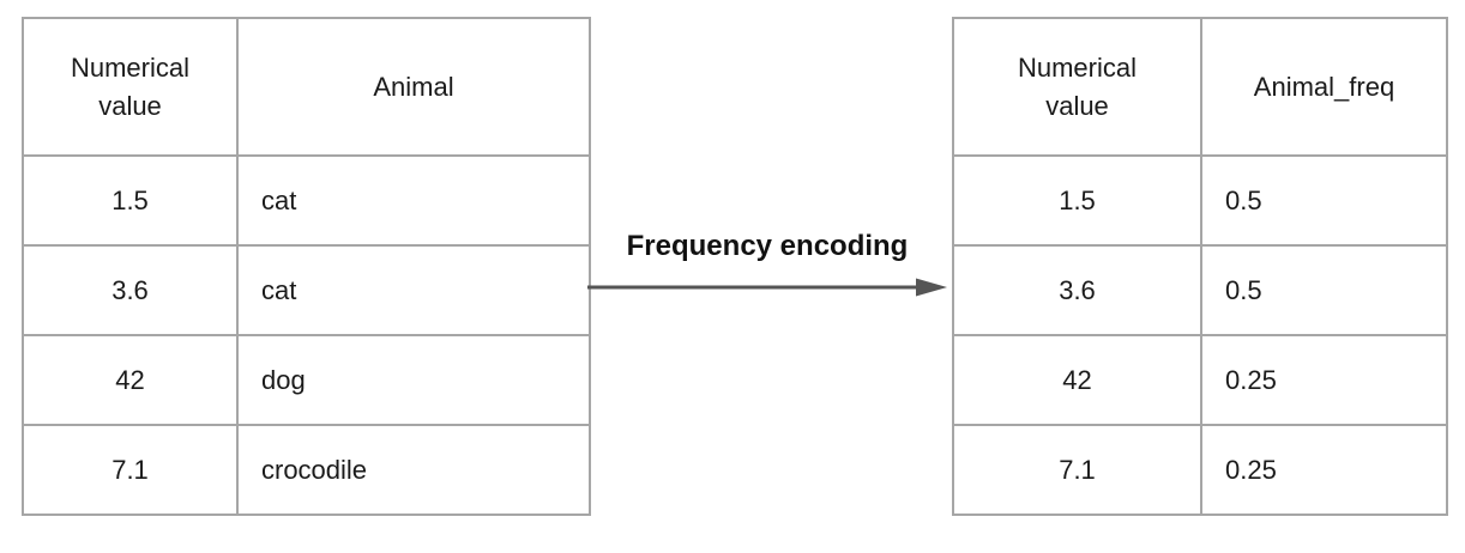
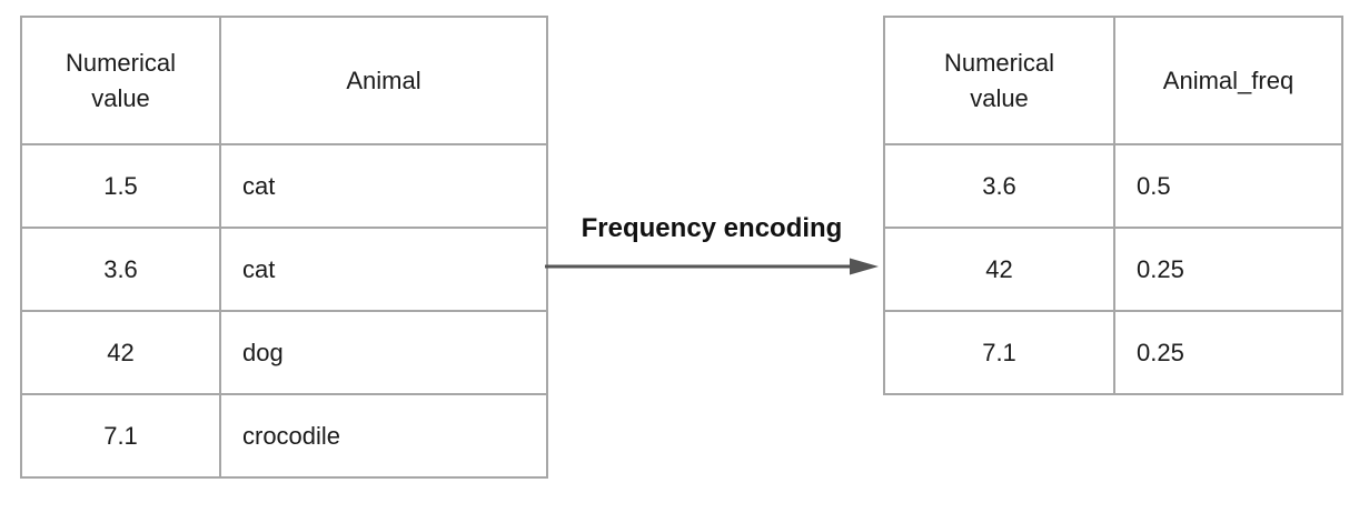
  Numerical value	Animal
  1.5	cat
  3.6	cat
  42	dog
  7.1	crocodile
  Frequency encoding
  Numerical value	Animal_freq
- 1.5	0.5
  3.6	0.5
  42	0.25
  7.1	0.25
